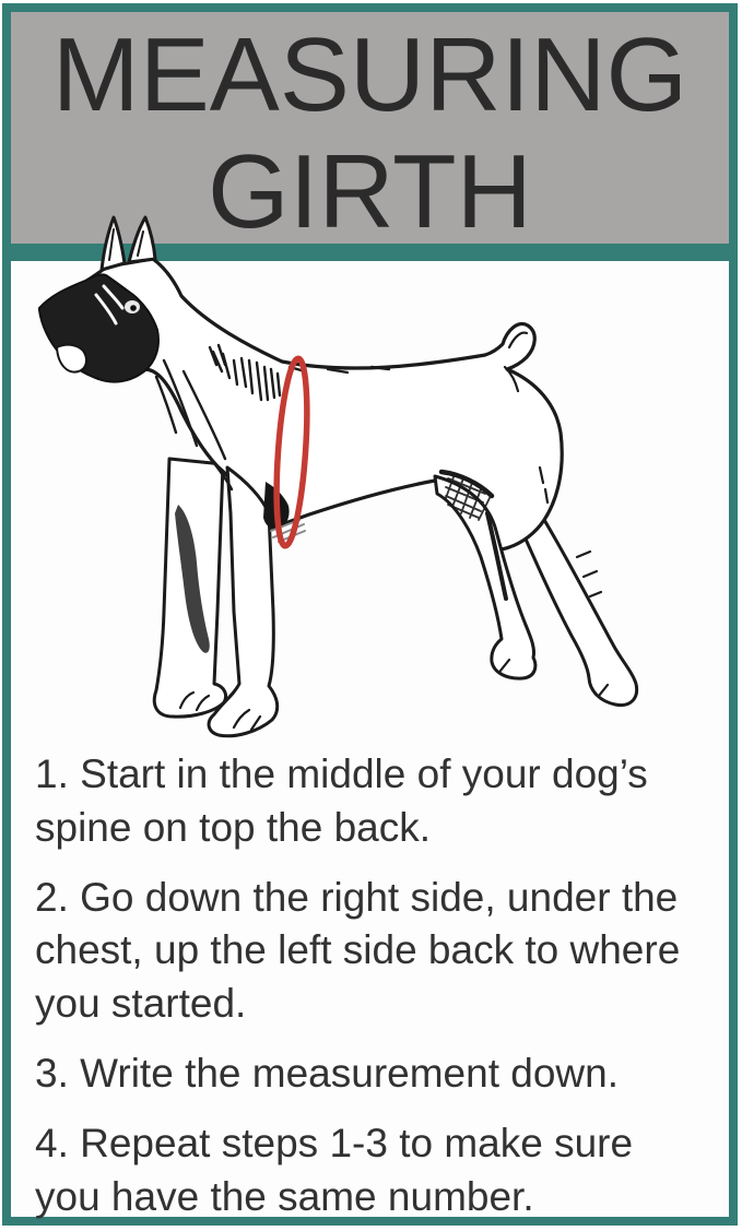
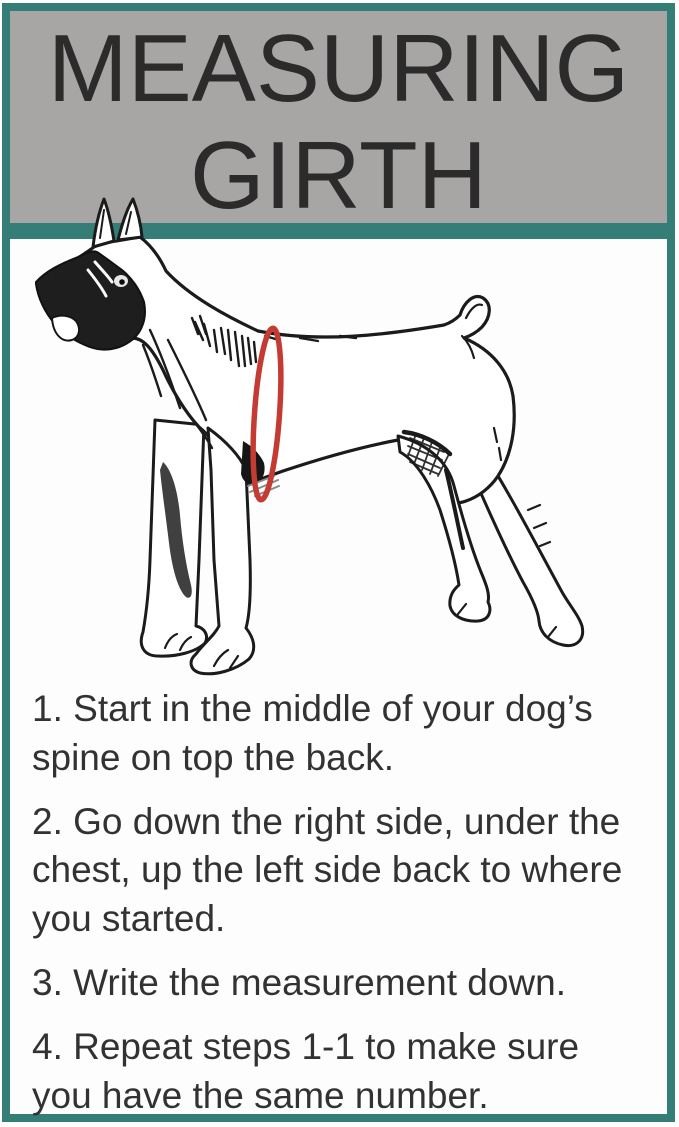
  MEASURING
  GIRTH
  1. Start in the middle of your dog’s spine on top the back.
  2. Go down the right side, under the chest, up the left side back to where you started.
  3. Write the measurement down.
- 4. Repeat steps 1-3 to make sure you have the same number.
+ 4. Repeat steps 1-1 to make sure you have the same number.
